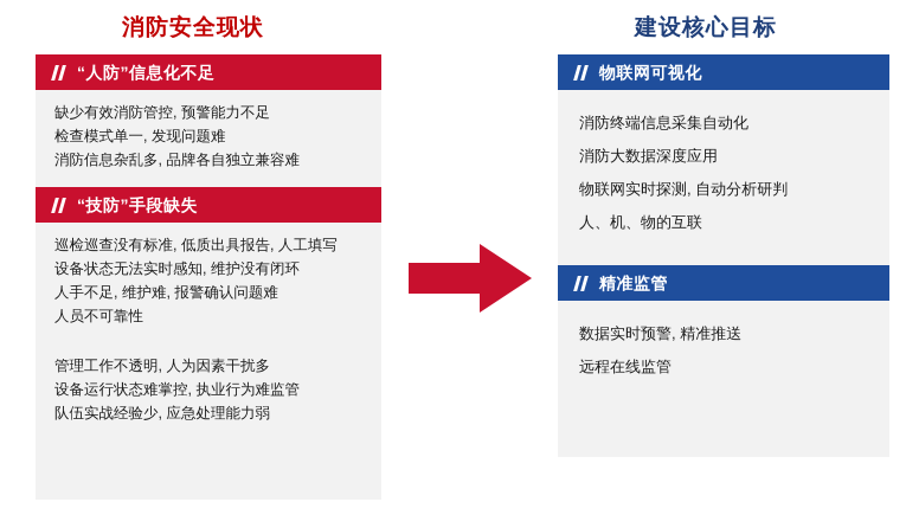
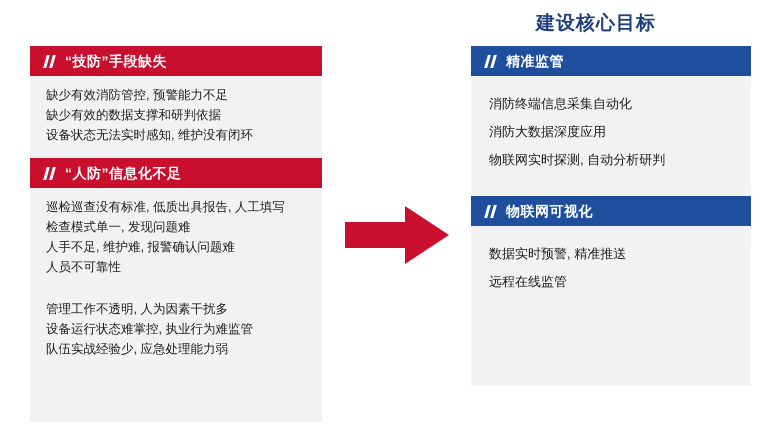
- 消防安全现状
  建设核心目标
- “人防”信息化不足
+ “技防”手段缺失
  缺少有效消防管控, 预警能力不足
+ 缺少有效的数据支撑和研判依据
- 检查模式单一, 发现问题难
+ 设备状态无法实时感知, 维护没有闭环
- 消防信息杂乱多, 品牌各自独立兼容难
- “技防”手段缺失
+ “人防”信息化不足
  巡检巡查没有标准, 低质出具报告, 人工填写
- 设备状态无法实时感知, 维护没有闭环
+ 检查模式单一, 发现问题难
  人手不足, 维护难, 报警确认问题难
  人员不可靠性
  管理工作不透明, 人为因素干扰多
  设备运行状态难掌控, 执业行为难监管
  队伍实战经验少, 应急处理能力弱
- 物联网可视化
+ 精准监管
  消防终端信息采集自动化
  消防大数据深度应用
  物联网实时探测, 自动分析研判
- 人、机、物的互联
- 精准监管
+ 物联网可视化
  数据实时预警, 精准推送
  远程在线监管
